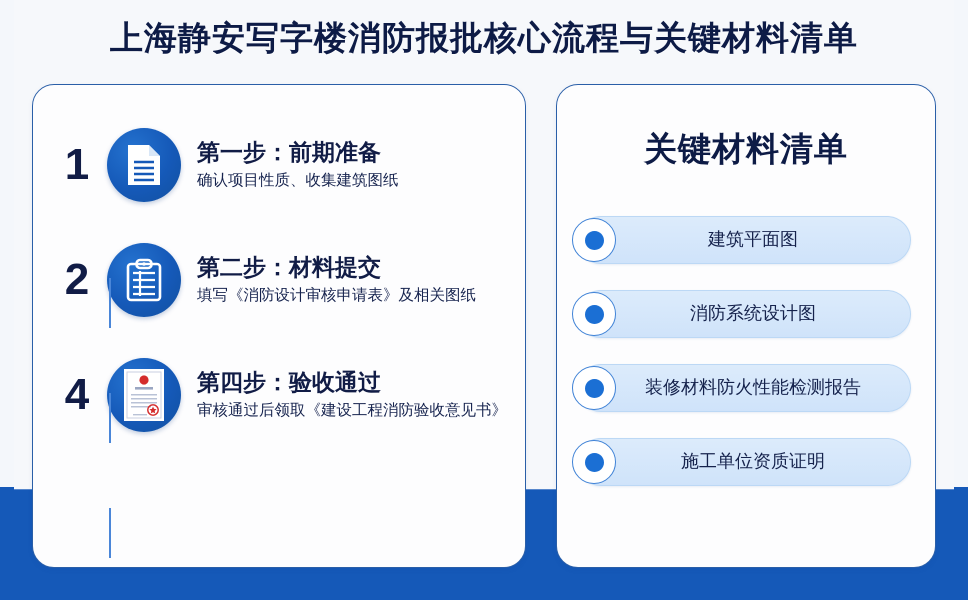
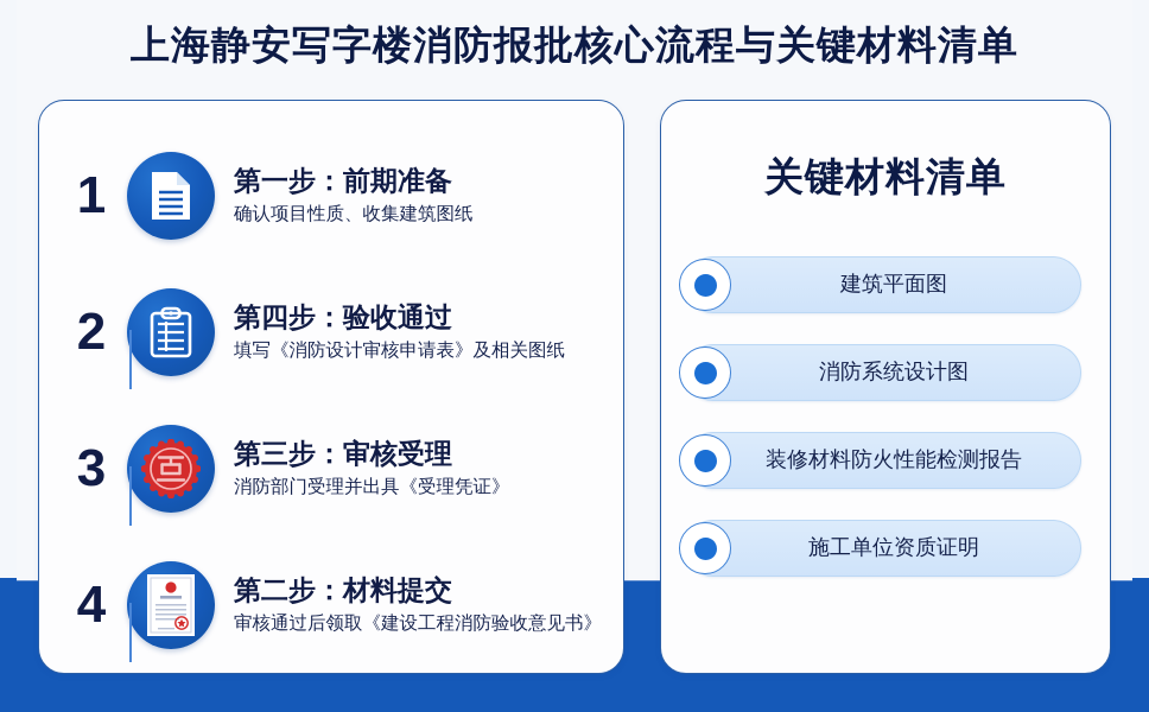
  上海静安写字楼消防报批核心流程与关键材料清单
  1
  第一步：前期准备
  确认项目性质、收集建筑图纸
  2
- 第二步：材料提交
+ 第四步：验收通过
  填写《消防设计审核申请表》及相关图纸
+ 3
+ 第三步：审核受理
+ 消防部门受理并出具《受理凭证》
  4
- 第四步：验收通过
+ 第二步：材料提交
  审核通过后领取《建设工程消防验收意见书》
  关键材料清单
  建筑平面图
  消防系统设计图
  装修材料防火性能检测报告
  施工单位资质证明
